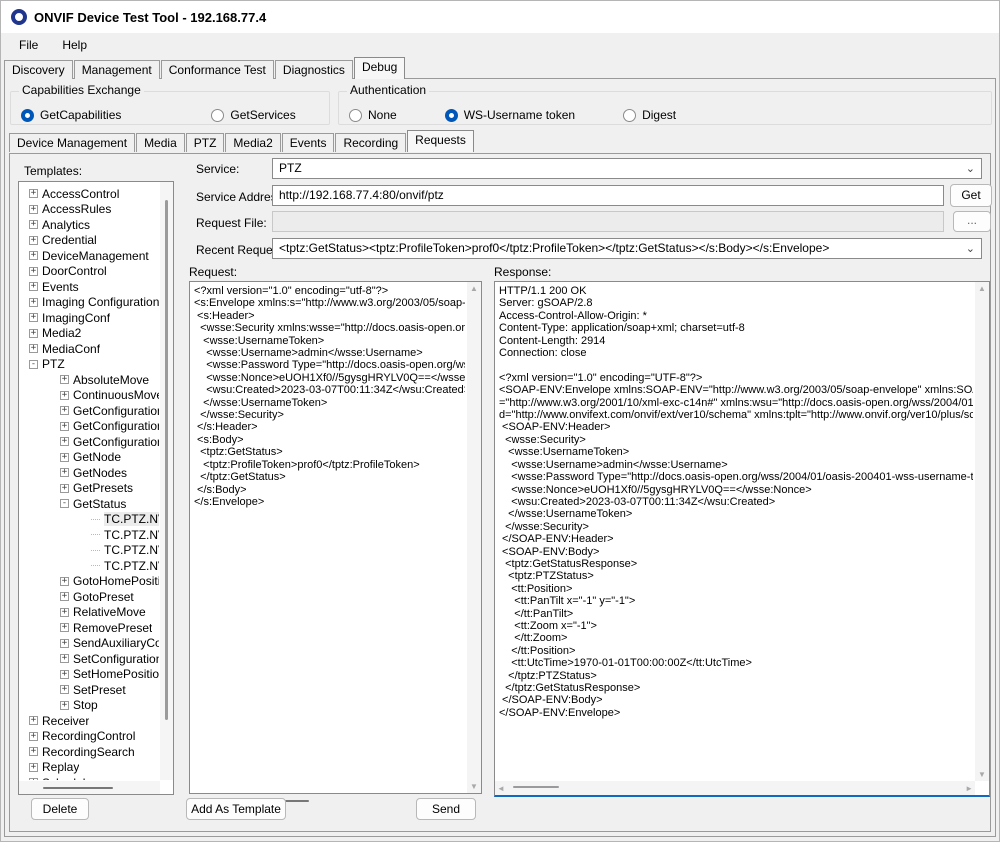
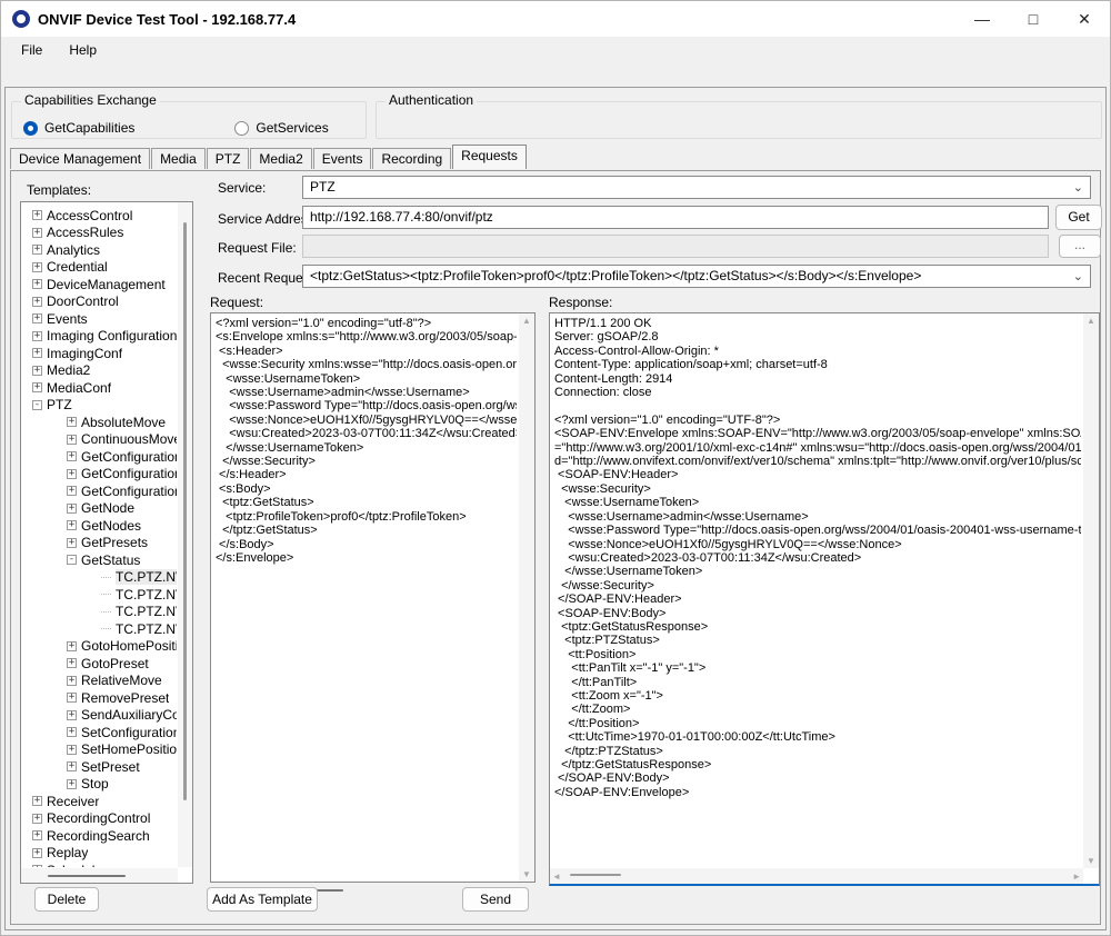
  ONVIF Device Test Tool - 192.168.77.4
+ —
+ □
+ ✕
  File
  Help
- Discovery
- Management
- Conformance Test
- Diagnostics
- Debug
  Capabilities Exchange
  GetCapabilities
  GetServices
  Authentication
- None
- WS-Username token
- Digest
  Device Management
  Media
  PTZ
  Media2
  Events
  Recording
  Requests
  Templates:
  +
  AccessControl
  +
  AccessRules
  +
  Analytics
  +
  Credential
  +
  DeviceManagement
  +
  DoorControl
  +
  Events
  +
  Imaging Configuration
  +
  ImagingConf
  +
  Media2
  +
  MediaConf
  -
  PTZ
  +
  AbsoluteMove
  +
  ContinuousMov
  +
  GetConfiguratio
  +
  GetConfiguratio
  +
  GetConfiguratio
  +
  GetNode
  +
  GetNodes
  +
  GetPresets
  -
  GetStatus
  +
  GotoHomePosit
  +
  GotoPreset
  +
  RelativeMove
  +
  RemovePreset
  +
  SendAuxiliaryCo
  +
  SetConfiguratio
  +
  SetHomePositio
  +
  SetPreset
  +
  Stop
  +
  Receiver
  +
  RecordingControl
  +
  RecordingSearch
  +
  Replay
  Service:
  PTZ
  ⌄
  Service Addre
  http://192.168.77.4:80/onvif/ptz
  Get
  Request File:
  ...
  Recent Reque
  <tptz:GetStatus><tptz:ProfileToken>prof0</tptz:ProfileToken></tptz:GetStatus></s:Body></s:Envelope>
  ⌄
  Request:
  <?xml version="1.0" encoding="utf-8"?>
  <s:Envelope xmlns:s="http://www.w3.org/2003/05/soap-
  <s:Header>
  <wsse:Security xmlns:wsse="http://docs.oasis-open.or
  <wsse:UsernameToken>
  <wsse:Username>admin</wsse:Username>
  <wsse:Password Type="http://docs.oasis-open.org/w
  <wsse:Nonce>eUOH1Xf0//5gysgHRYLV0Q==</wsse
  <wsu:Created>2023-03-07T00:11:34Z</wsu:Created
  </wsse:UsernameToken>
  </wsse:Security>
  </s:Header>
  <s:Body>
  <tptz:GetStatus>
  <tptz:ProfileToken>prof0</tptz:ProfileToken>
  </tptz:GetStatus>
  </s:Body>
  </s:Envelope>
  ▲
  ▼
  Response:
  HTTP/1.1 200 OK
  Server: gSOAP/2.8
  Access-Control-Allow-Origin: *
  Content-Type: application/soap+xml; charset=utf-8
  Content-Length: 2914
  Connection: close
  <?xml version="1.0" encoding="UTF-8"?>
  <SOAP-ENV:Envelope xmlns:SOAP-ENV="http://www.w3.org/2003/05/soap-envelope" xmlns:SO
  ="http://www.w3.org/2001/10/xml-exc-c14n#" xmlns:wsu="http://docs.oasis-open.org/wss/2004/01
  d="http://www.onvifext.com/onvif/ext/ver10/schema" xmlns:tplt="http://www.onvif.org/ver10/plus/sc
  <SOAP-ENV:Header>
  <wsse:Security>
  <wsse:UsernameToken>
  <wsse:Username>admin</wsse:Username>
  <wsse:Password Type="http://docs.oasis-open.org/wss/2004/01/oasis-200401-wss-username-t
  <wsse:Nonce>eUOH1Xf0//5gysgHRYLV0Q==</wsse:Nonce>
  <wsu:Created>2023-03-07T00:11:34Z</wsu:Created>
  </wsse:UsernameToken>
  </wsse:Security>
  </SOAP-ENV:Header>
  <SOAP-ENV:Body>
  <tptz:GetStatusResponse>
  <tptz:PTZStatus>
  <tt:Position>
  <tt:PanTilt x="-1" y="-1">
  </tt:PanTilt>
  <tt:Zoom x="-1">
  </tt:Zoom>
  </tt:Position>
  <tt:UtcTime>1970-01-01T00:00:00Z</tt:UtcTime>
  </tptz:PTZStatus>
  </tptz:GetStatusResponse>
  </SOAP-ENV:Body>
  </SOAP-ENV:Envelope>
  ▲
  ▼
  ◄
  ►
  Delete
  Add As Template
  Send
